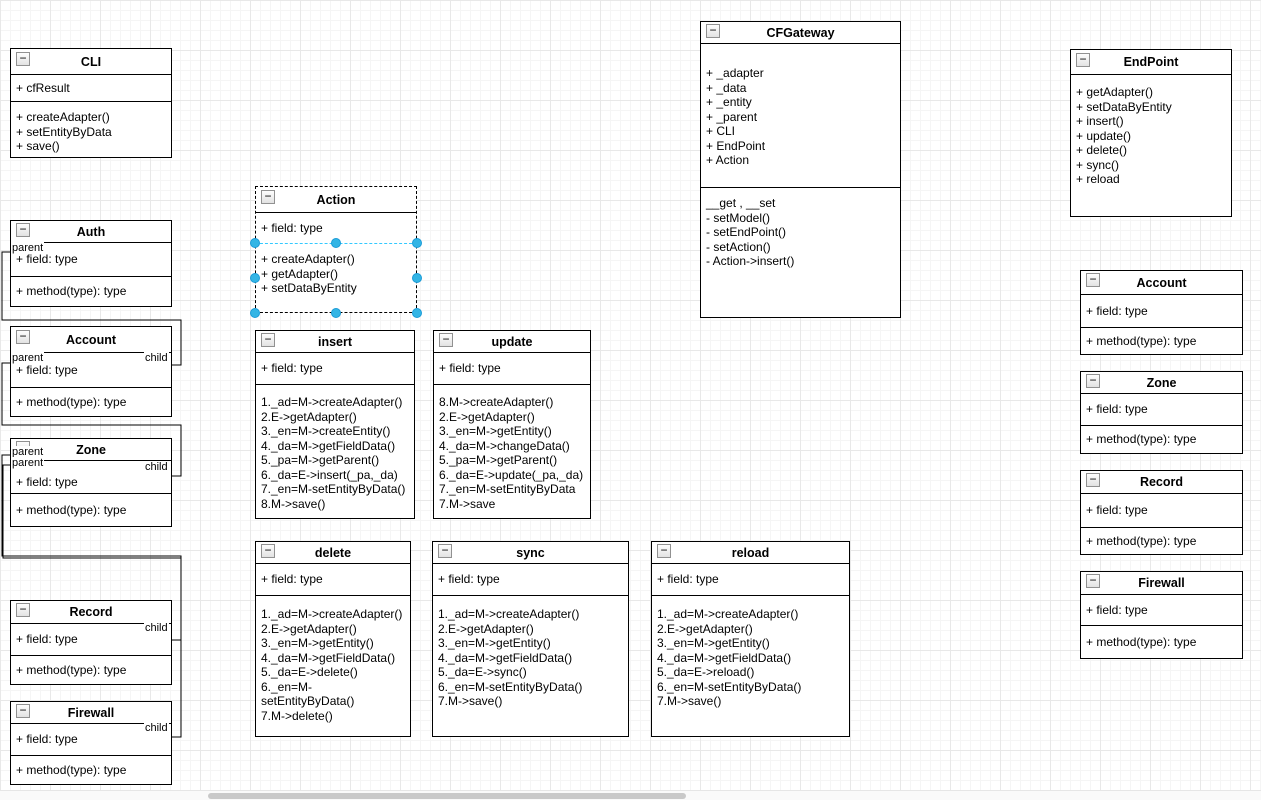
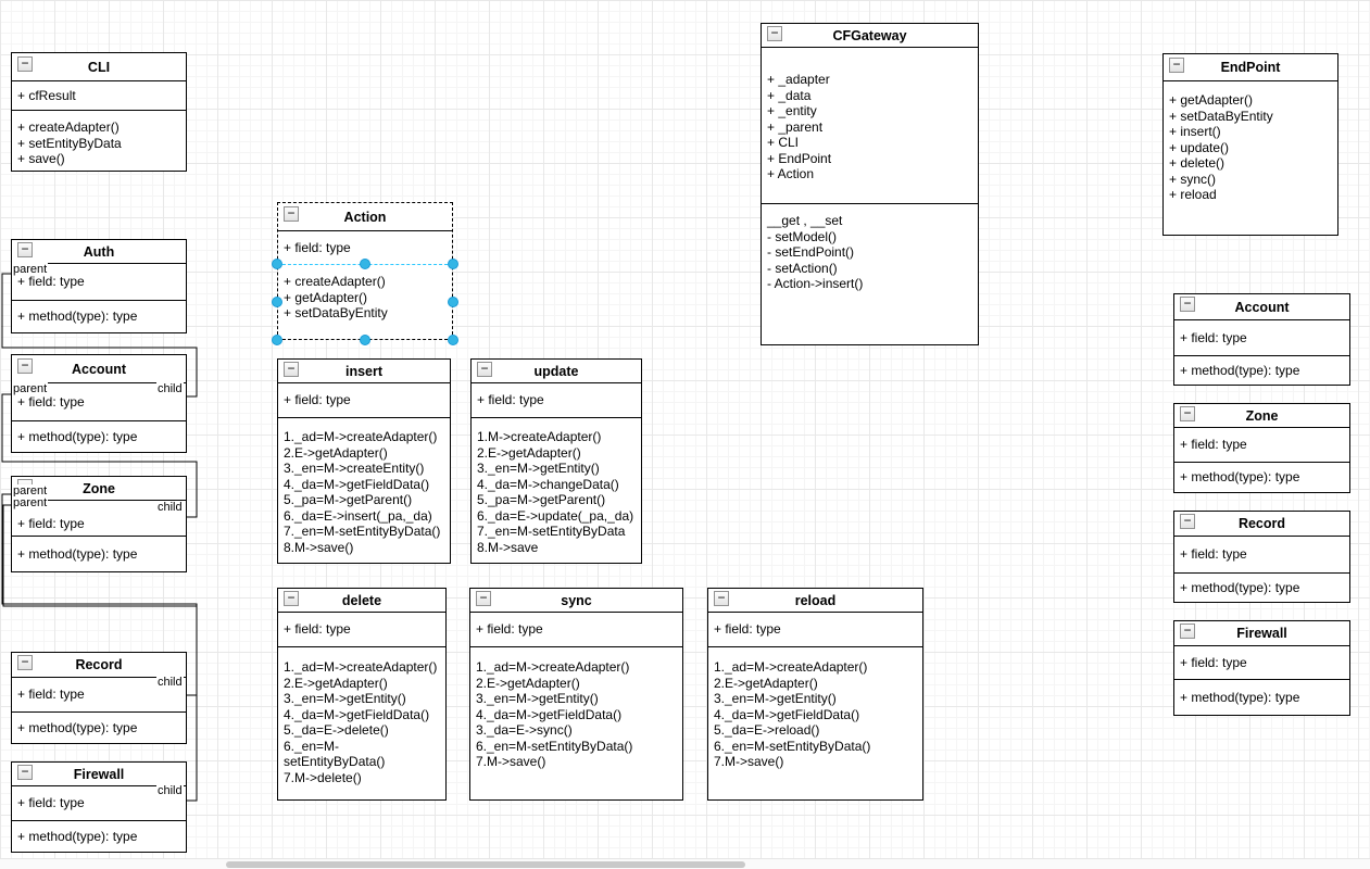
  −
  CLI
  + cfResult
  + createAdapter()
  + setEntityByData
  + save()
  −
  Auth
  + field: type
  + method(type): type
  −
  Account
  + field: type
  + method(type): type
  Zone
  + field: type
  + method(type): type
  −
  Record
  + field: type
  + method(type): type
  −
  Firewall
  + field: type
  + method(type): type
  −
  Action
  + field: type
  + createAdapter()
  + getAdapter()
  + setDataByEntity
  −
  insert
  + field: type
  1._ad=M->createAdapter()
  2.E->getAdapter()
  3._en=M->createEntity()
  4._da=M->getFieldData()
  5._pa=M->getParent()
  6._da=E->insert(_pa,_da)
  7._en=M-setEntityByData()
  8.M->save()
  −
  update
  + field: type
- 8.M->createAdapter()
+ 1.M->createAdapter()
  2.E->getAdapter()
  3._en=M->getEntity()
  4._da=M->changeData()
  5._pa=M->getParent()
  6._da=E->update(_pa,_da)
  7._en=M-setEntityByData
- 7.M->save
+ 8.M->save
  −
  delete
  + field: type
  1._ad=M->createAdapter()
  2.E->getAdapter()
  3._en=M->getEntity()
  4._da=M->getFieldData()
  5._da=E->delete()
  6._en=M-setEntityByData()
  7.M->delete()
  −
  sync
  + field: type
  1._ad=M->createAdapter()
  2.E->getAdapter()
  3._en=M->getEntity()
  4._da=M->getFieldData()
- 5._da=E->sync()
+ 3._da=E->sync()
  6._en=M-setEntityByData()
  7.M->save()
  −
  reload
  + field: type
  1._ad=M->createAdapter()
  2.E->getAdapter()
  3._en=M->getEntity()
  4._da=M->getFieldData()
  5._da=E->reload()
  6._en=M-setEntityByData()
  7.M->save()
  −
  CFGateway
  + _adapter
  + _data
  + _entity
  + _parent
  + CLI
  + EndPoint
  + Action
  __get , __set
  - setModel()
  - setEndPoint()
  - setAction()
  - Action->insert()
  −
  EndPoint
  + getAdapter()
  + setDataByEntity
  + insert()
  + update()
  + delete()
  + sync()
  + reload
  −
  Account
  + field: type
  + method(type): type
  −
  Zone
  + field: type
  + method(type): type
  −
  Record
  + field: type
  + method(type): type
  −
  Firewall
  + field: type
  + method(type): type
  parent
  parent
  child
  parent
  parent
  child
  child
  child
